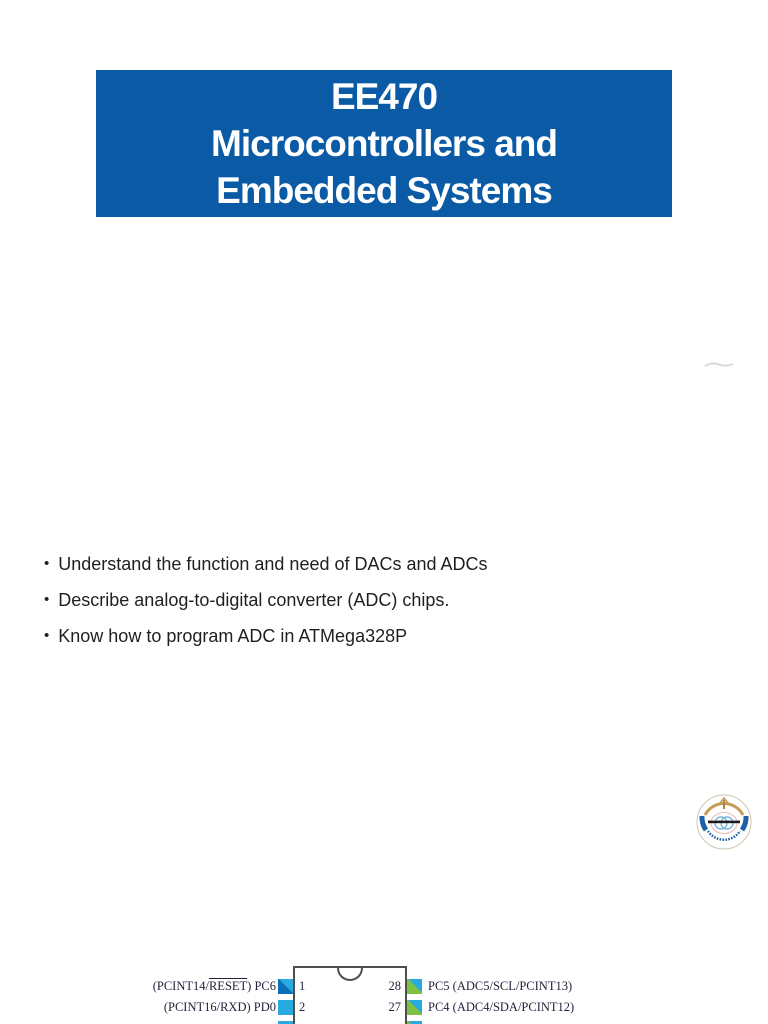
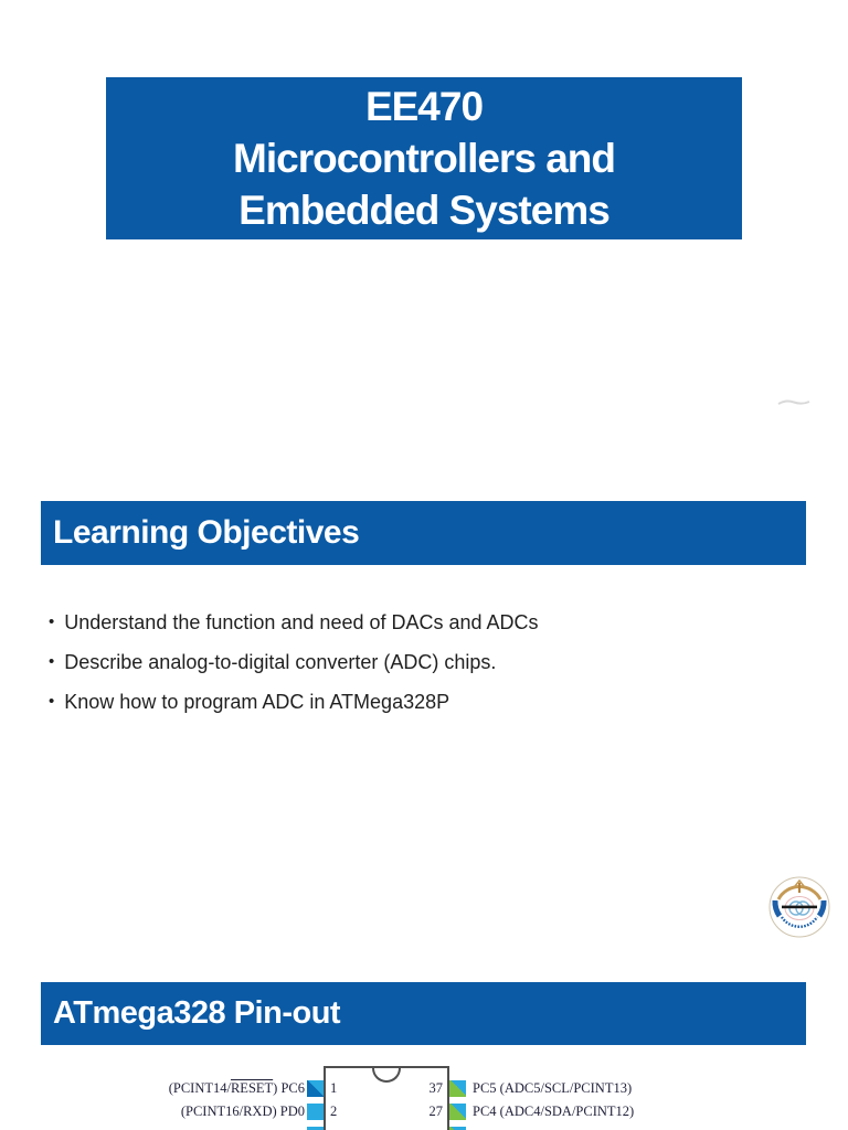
  EE470
  Microcontrollers and
  Embedded Systems
+ Learning Objectives
  •
  Understand the function and need of DACs and ADCs
  •
  Describe analog-to-digital converter (ADC) chips.
  •
  Know how to program ADC in ATMega328P
+ ATmega328 Pin-out
  (PCINT14/RESET) PC6
  1
  (PCINT16/RXD) PD0
  2
- 28
+ 37
  PC5 (ADC5/SCL/PCINT13)
  27
  PC4 (ADC4/SDA/PCINT12)
